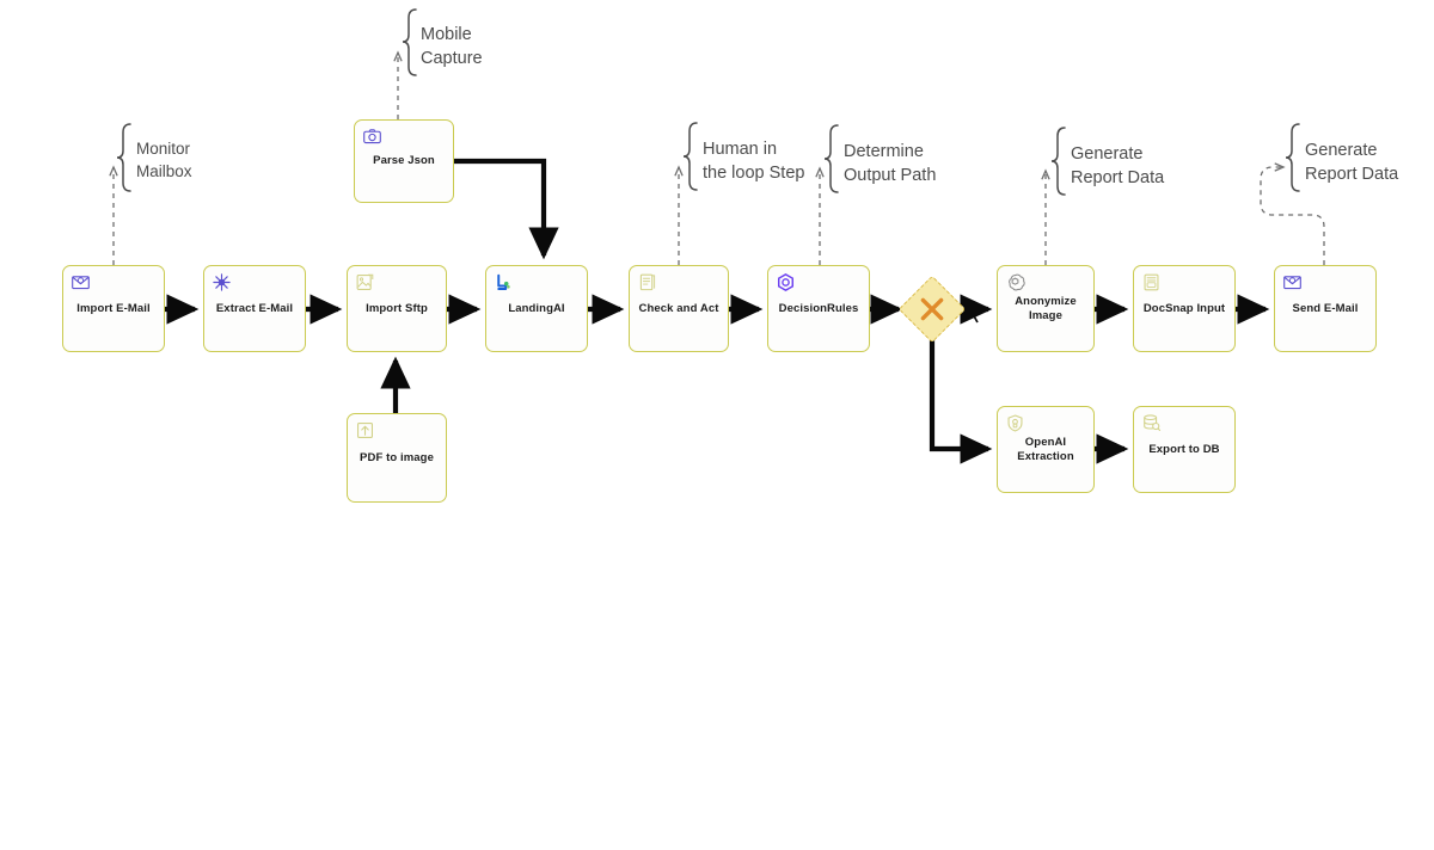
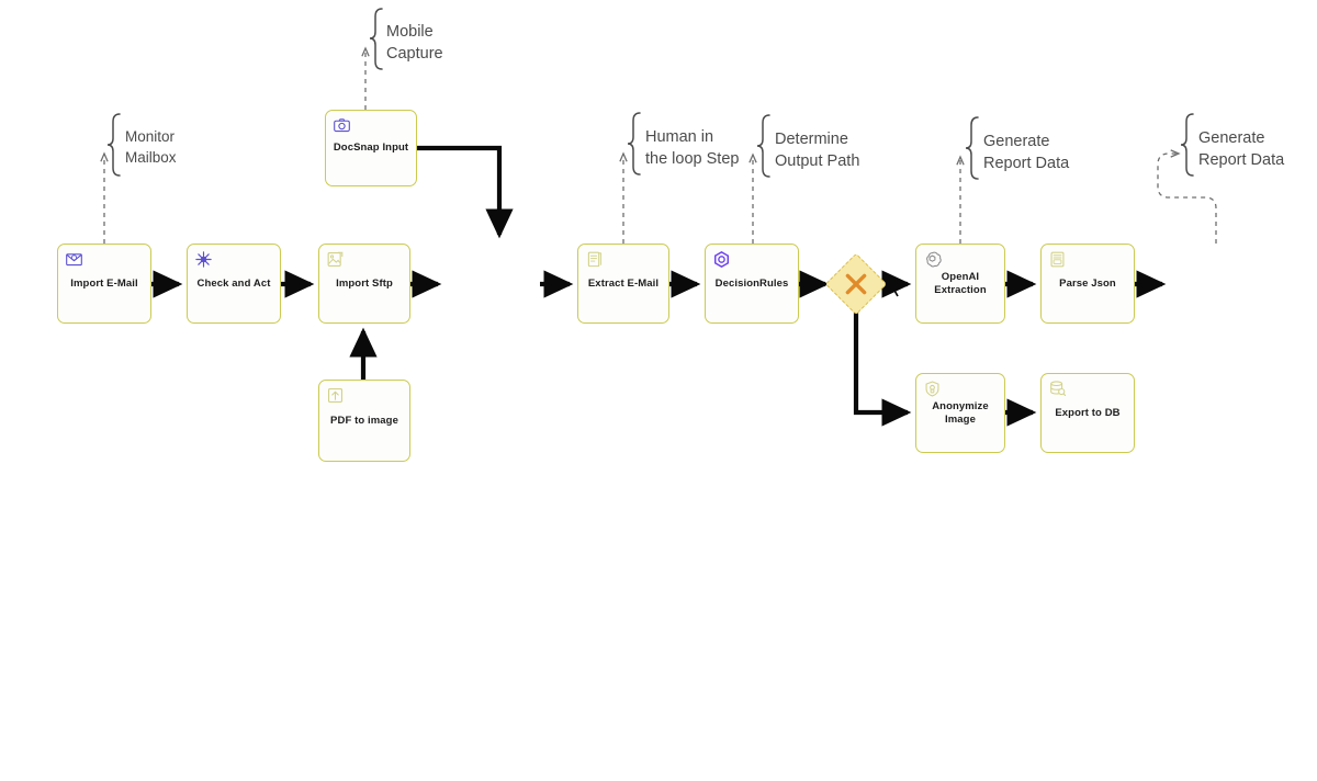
  Import E-Mail
- Extract E-Mail
+ Check and Act
  Import Sftp
- LandingAI
- Check and Act
+ Extract E-Mail
  DecisionRules
- Anonymize Image
+ OpenAI Extraction
- DocSnap Input
+ Parse Json
- Send E-Mail
- Parse Json
+ DocSnap Input
  PDF to image
- OpenAI Extraction
+ Anonymize Image
  Export to DB
  Monitor
  Mailbox
  Mobile
  Capture
  Human in
  the loop Step
  Determine
  Output Path
  Generate
  Report Data
  Generate
  Report Data
